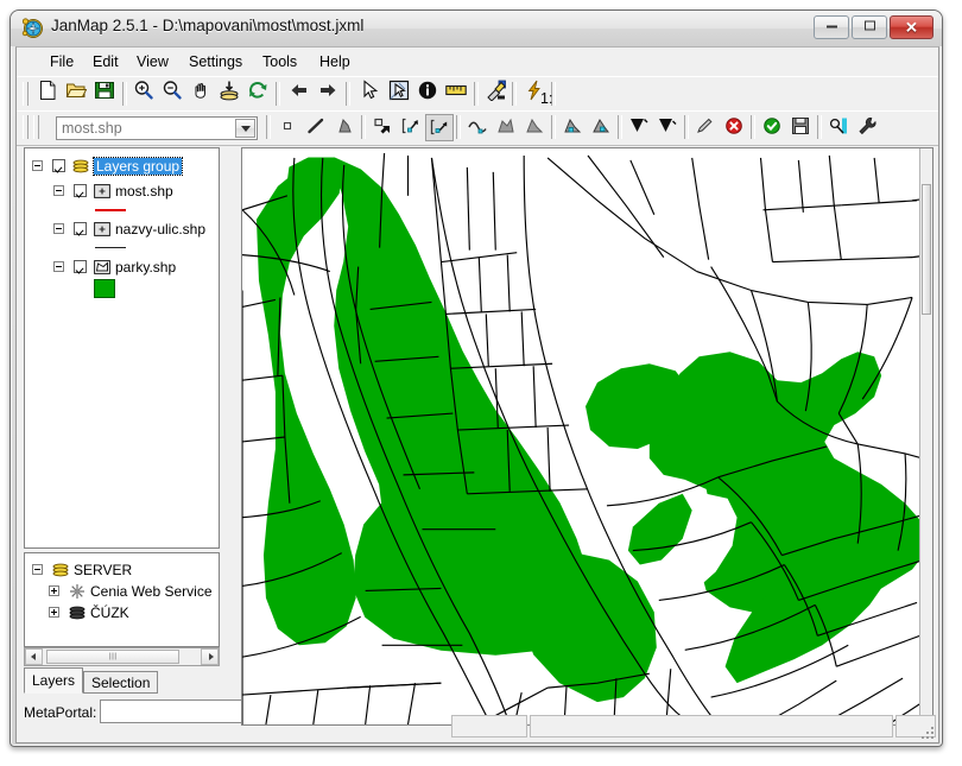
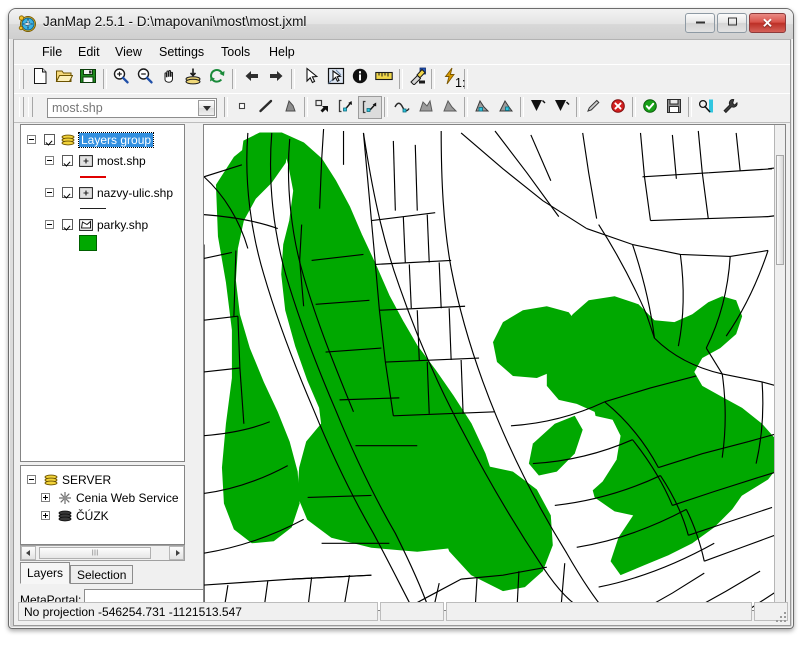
  JanMap 2.5.1 - D:\mapovani\most\most.jxml
  ✕
  File
  Edit
  View
  Settings
  Tools
  Help
  1:
  most.shp
  Layers group
  most.shp
  nazvy-ulic.shp
  parky.shp
  SERVER
  Cenia Web Service
  ČÚZK
  Layers
  Selection
  MetaPortal:
+ No projection -546254.731 -1121513.547
